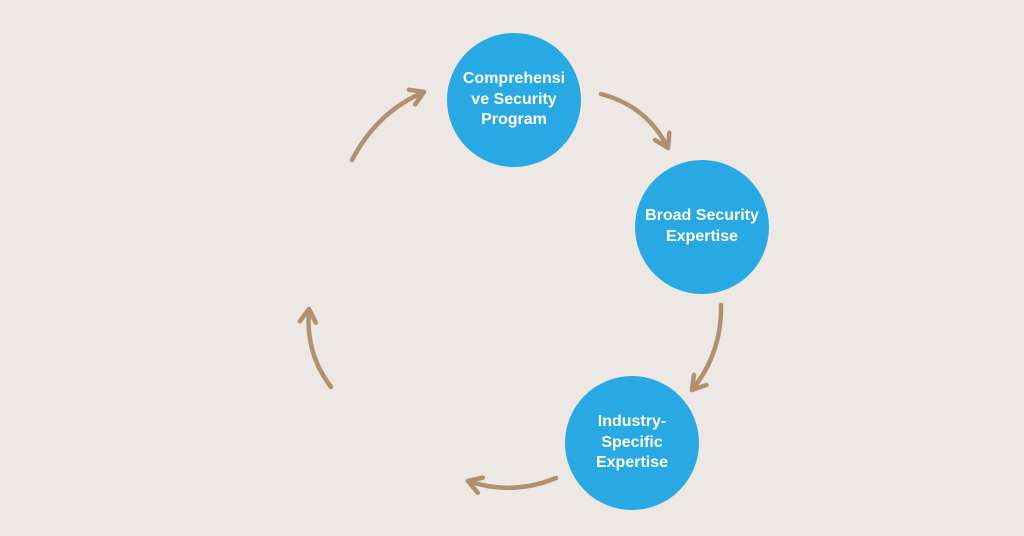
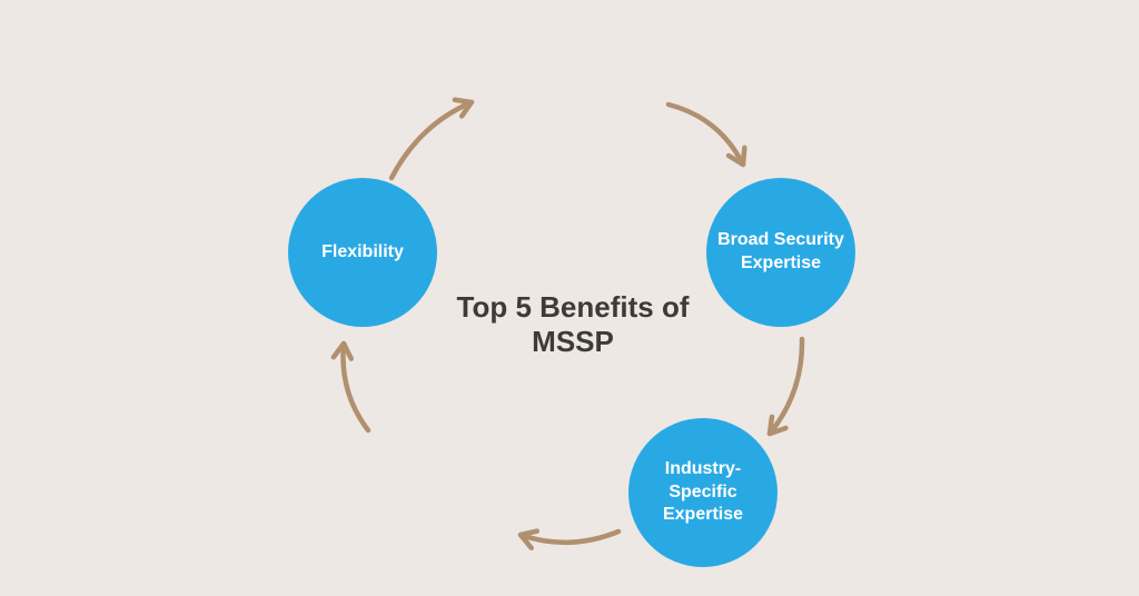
- Comprehensi
- ve Security
- Program
  Broad Security
  Expertise
  Industry-
  Specific
  Expertise
+ Flexibility
+ Top 5 Benefits of
+ MSSP
